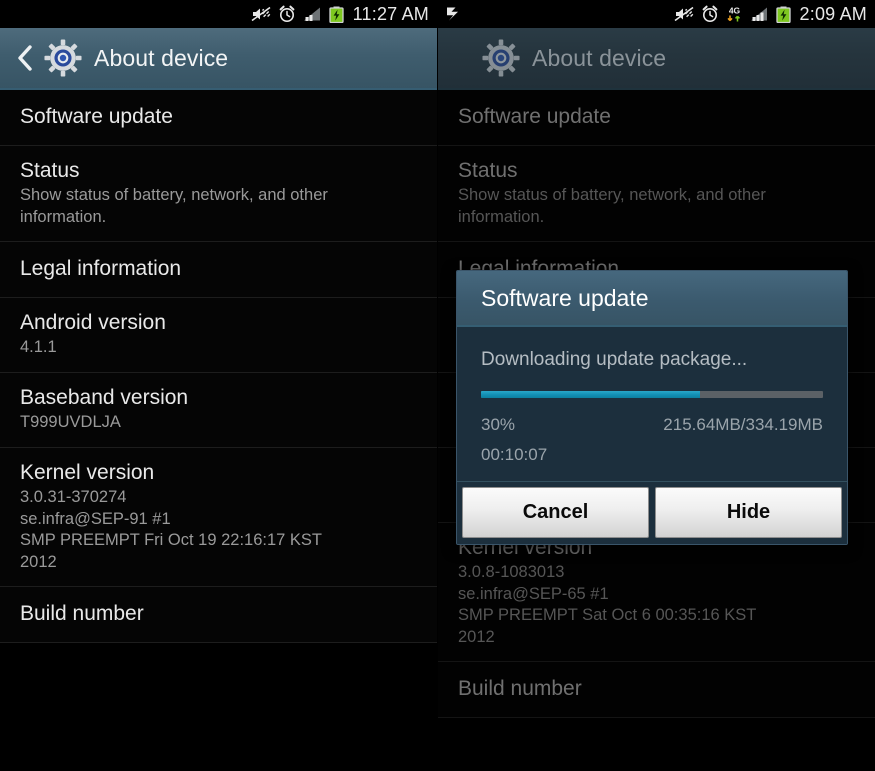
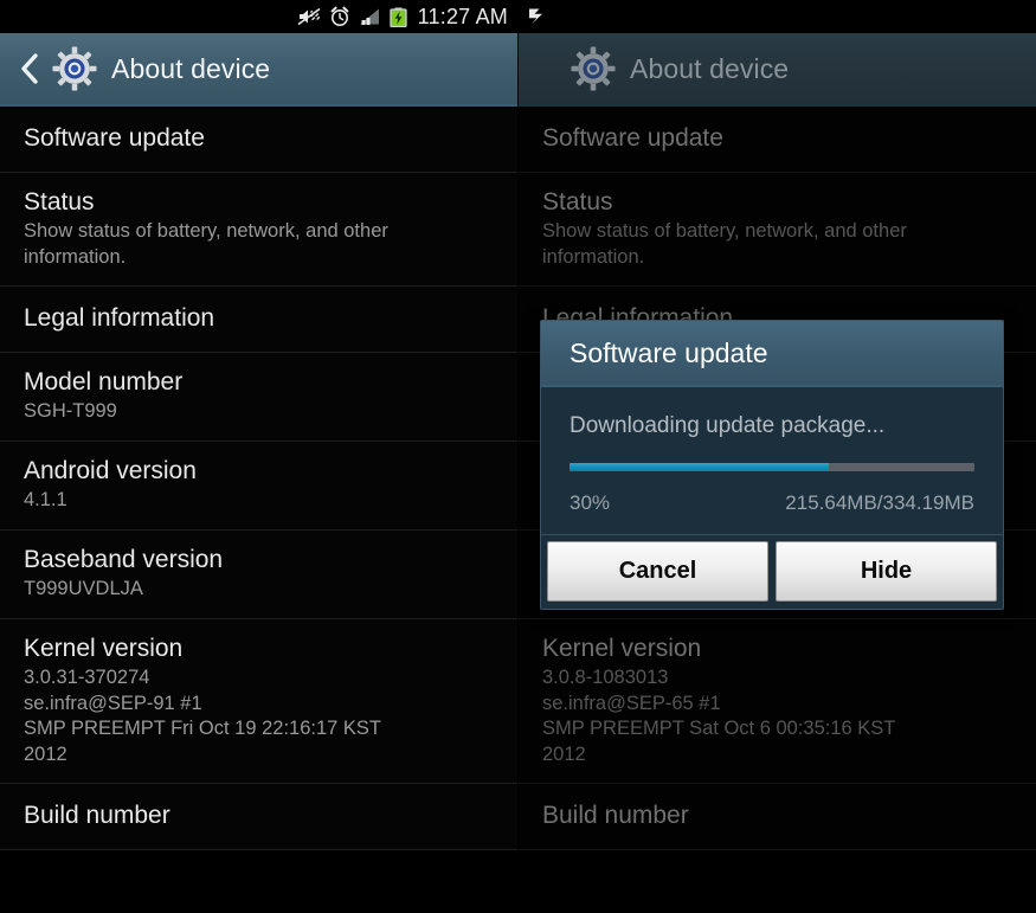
  11:27 AM
  About device
  Software update
  Status
  Show status of battery, network, and other
  information.
  Legal information
+ Model number
+ SGH-T999
  Android version
  4.1.1
  Baseband version
  T999UVDLJA
  Kernel version
  3.0.31-370274
  se.infra@SEP-91 #1
  SMP PREEMPT Fri Oct 19 22:16:17 KST
  2012
  Build number
- 4G
- 2:09 AM
  About device
  Software update
  Status
  Show status of battery, network, and other
  information.
  Legal information
  Kernel version
  3.0.8-1083013
  se.infra@SEP-65 #1
  SMP PREEMPT Sat Oct 6 00:35:16 KST
  2012
  Build number
  Software update
  Downloading update package...
  30%
  215.64MB/334.19MB
- 00:10:07
  Cancel
  Hide
